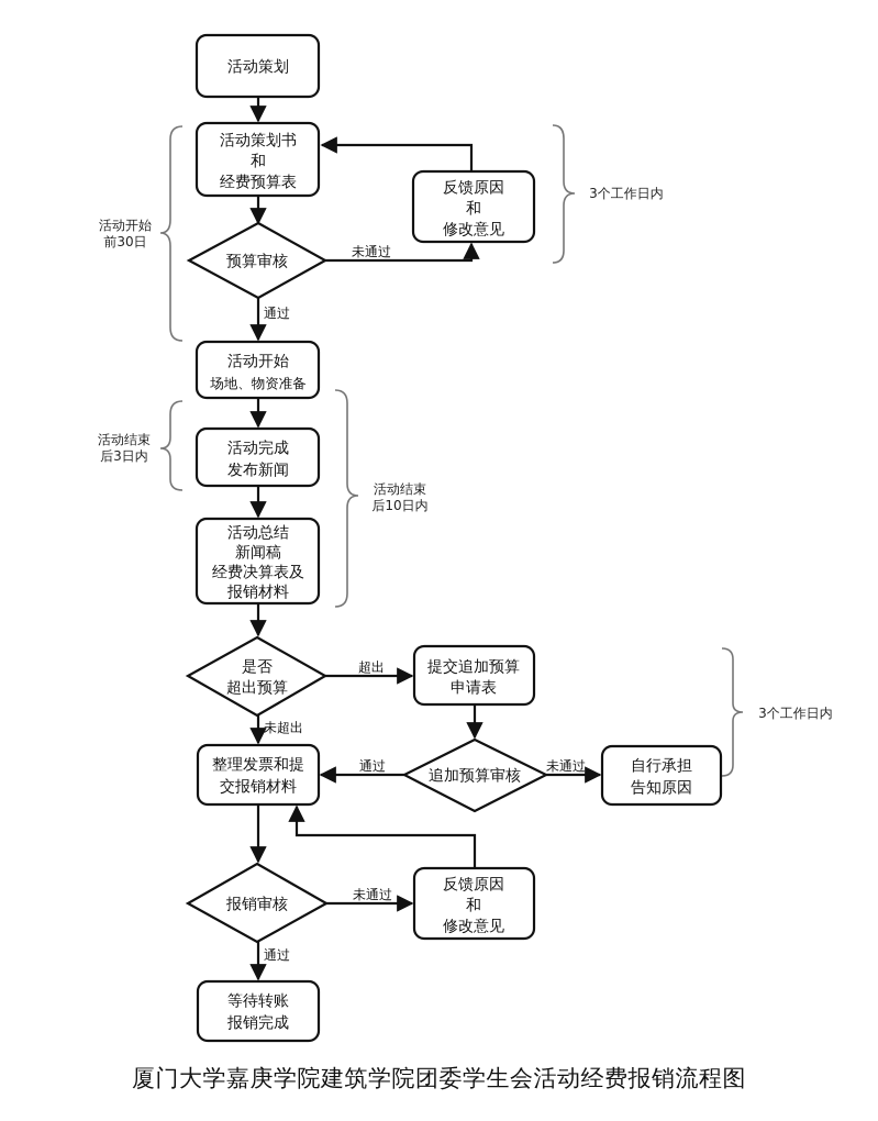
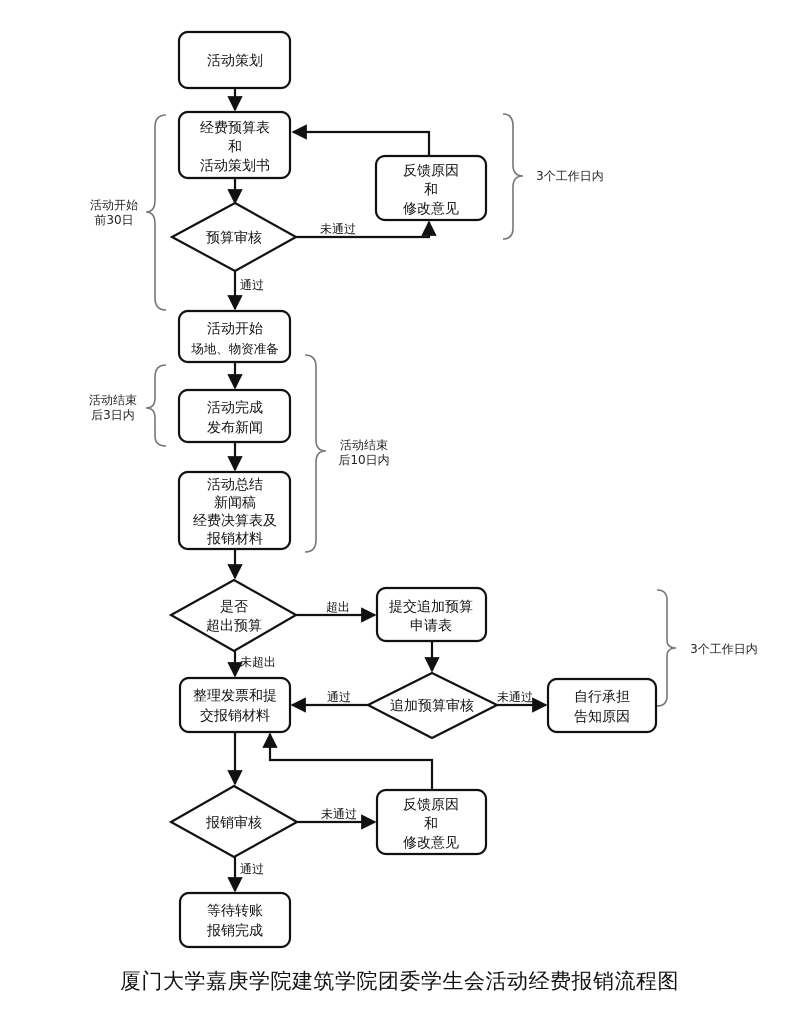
  活动策划
- 活动策划书
+ 经费预算表
  和
- 经费预算表
+ 活动策划书
  预算审核
  反馈原因
  和
  修改意见
  活动开始
  场地、物资准备
  活动完成
  发布新闻
  活动总结
  新闻稿
  经费决算表及
  报销材料
  是否
  超出预算
  提交追加预算
  申请表
  追加预算审核
  自行承担
  告知原因
  整理发票和提
  交报销材料
  报销审核
  反馈原因
  和
  修改意见
  等待转账
  报销完成
  未通过
  通过
  超出
  未超出
  通过
  未通过
  未通过
  通过
  活动开始
  前30日
  3个工作日内
  活动结束
  后3日内
  活动结束
  后10日内
  3个工作日内
  厦门大学嘉庚学院建筑学院团委学生会活动经费报销流程图
